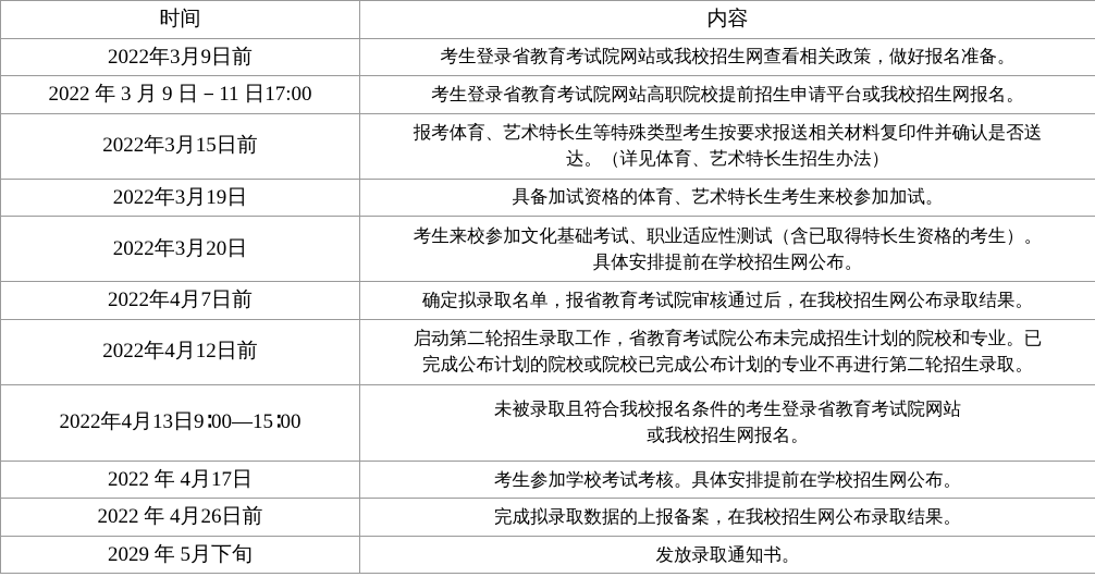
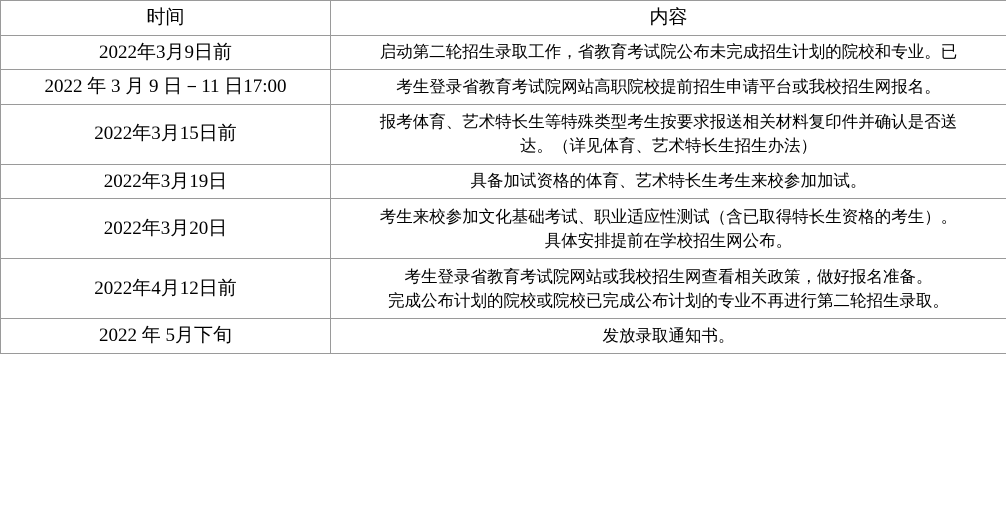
  时间	内容
- 2022年3月9日前	考生登录省教育考试院网站或我校招生网查看相关政策，做好报名准备。
+ 2022年3月9日前	启动第二轮招生录取工作，省教育考试院公布未完成招生计划的院校和专业。已
  2022 年 3 月 9 日－11 日17:00	考生登录省教育考试院网站高职院校提前招生申请平台或我校招生网报名。
  2022年3月15日前	报考体育、艺术特长生等特殊类型考生按要求报送相关材料复印件并确认是否送达。（详见体育、艺术特长生招生办法）
  2022年3月19日	具备加试资格的体育、艺术特长生考生来校参加加试。
  2022年3月20日	考生来校参加文化基础考试、职业适应性测试（含已取得特长生资格的考生）。具体安排提前在学校招生网公布。
- 2022年4月7日前	确定拟录取名单，报省教育考试院审核通过后，在我校招生网公布录取结果。
- 2022年4月12日前	启动第二轮招生录取工作，省教育考试院公布未完成招生计划的院校和专业。已完成公布计划的院校或院校已完成公布计划的专业不再进行第二轮招生录取。
+ 2022年4月12日前	考生登录省教育考试院网站或我校招生网查看相关政策，做好报名准备。完成公布计划的院校或院校已完成公布计划的专业不再进行第二轮招生录取。
- 2022年4月13日9∶00—15∶00	未被录取且符合我校报名条件的考生登录省教育考试院网站或我校招生网报名。
- 2022 年 4月17日	考生参加学校考试考核。具体安排提前在学校招生网公布。
- 2022 年 4月26日前	完成拟录取数据的上报备案，在我校招生网公布录取结果。
- 2029 年 5月下旬	发放录取通知书。
+ 2022 年 5月下旬	发放录取通知书。
